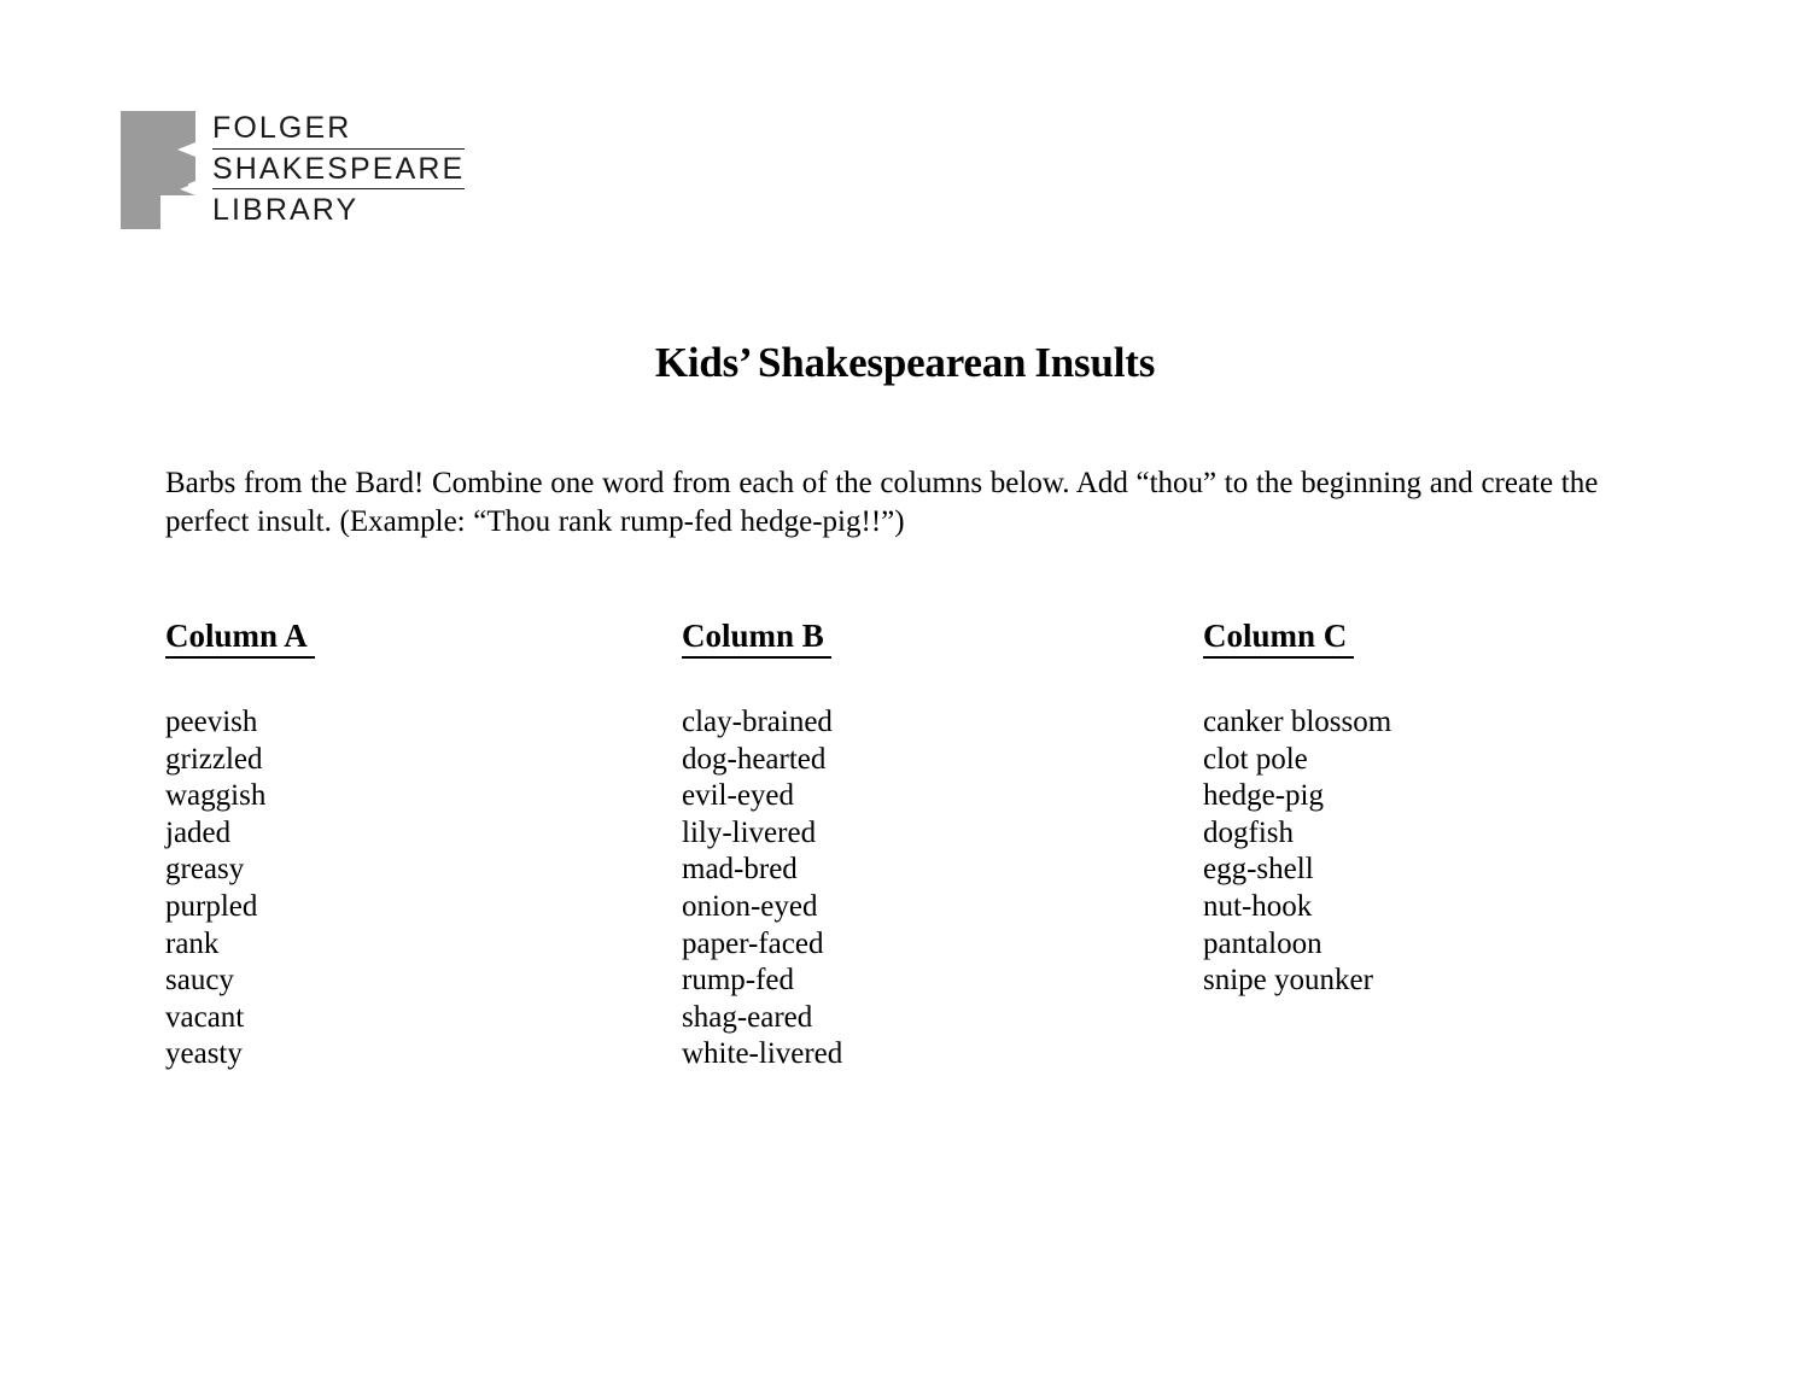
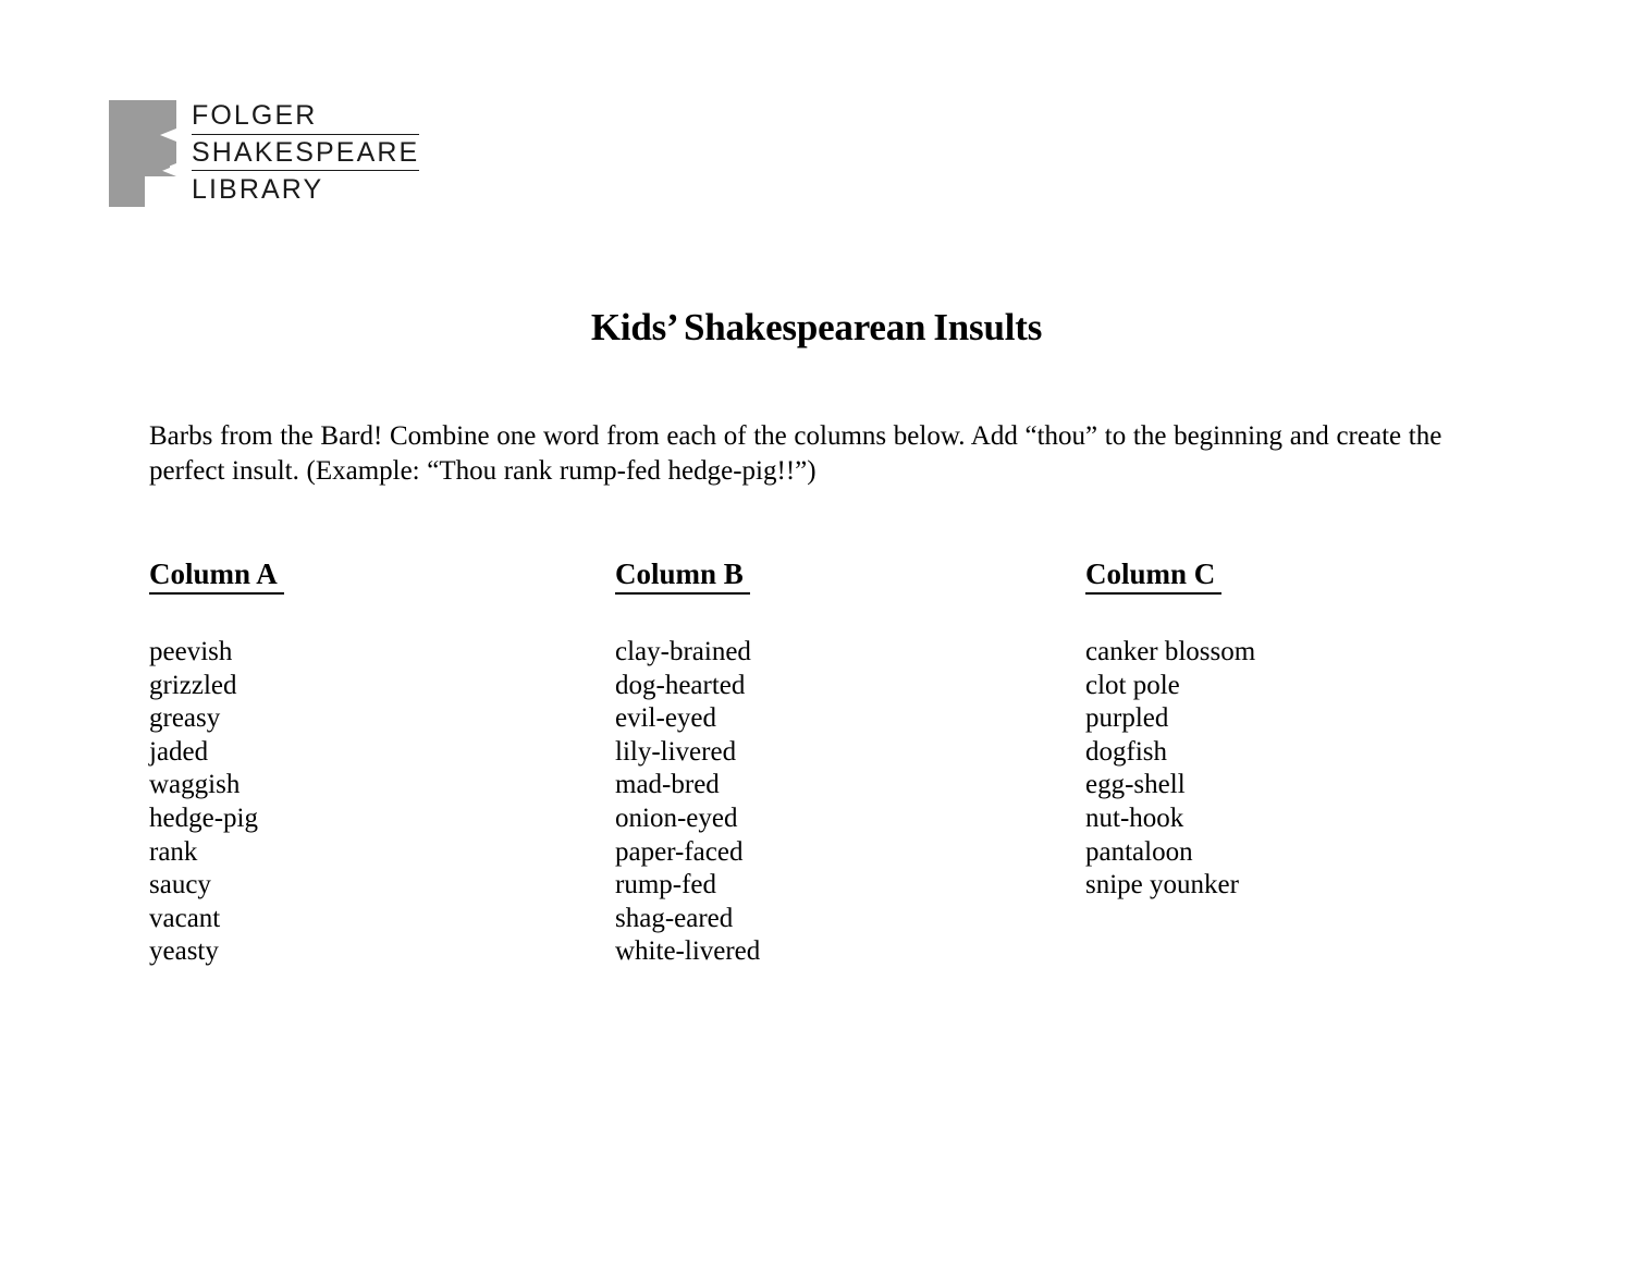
  FOLGER
  SHAKESPEARE
  LIBRARY
  Kids’ Shakespearean Insults
  Barbs from the Bard! Combine one word from each of the columns below. Add “thou” to the beginning and create the perfect insult. (Example: “Thou rank rump-fed hedge-pig!!”)
  Column A
  peevish
  grizzled
- waggish
+ greasy
  jaded
- greasy
+ waggish
- purpled
+ hedge-pig
  rank
  saucy
  vacant
  yeasty
  Column B
  clay-brained
  dog-hearted
  evil-eyed
  lily-livered
  mad-bred
  onion-eyed
  paper-faced
  rump-fed
  shag-eared
  white-livered
  Column C
  canker blossom
  clot pole
- hedge-pig
+ purpled
  dogfish
  egg-shell
  nut-hook
  pantaloon
  snipe younker
